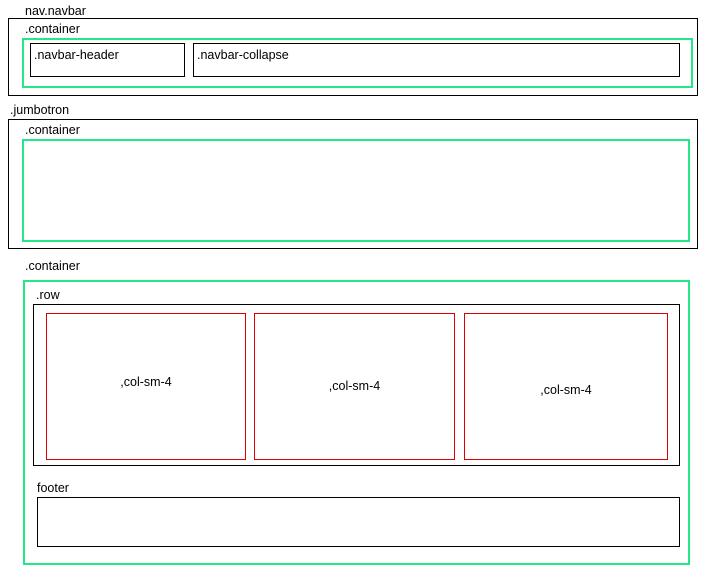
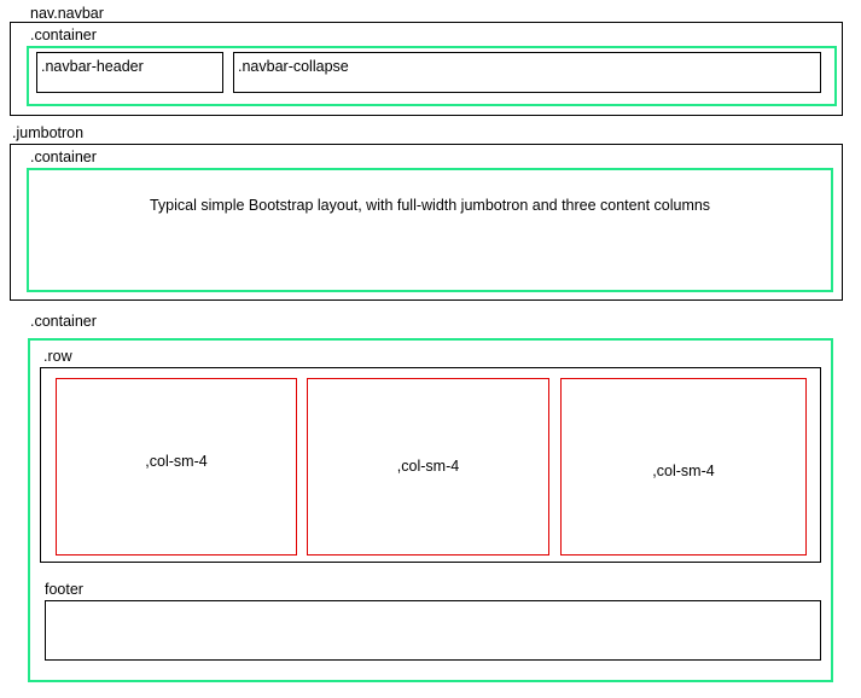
  nav.navbar
  .container
  .navbar-header
  .navbar-collapse
  .jumbotron
  .container
+ Typical simple Bootstrap layout, with full-width jumbotron and three content columns
  .container
  .row
  ,col-sm-4
  ,col-sm-4
  ,col-sm-4
  footer
